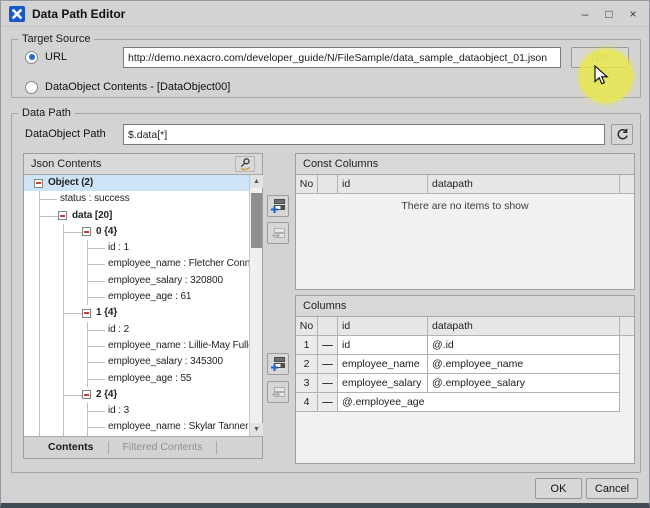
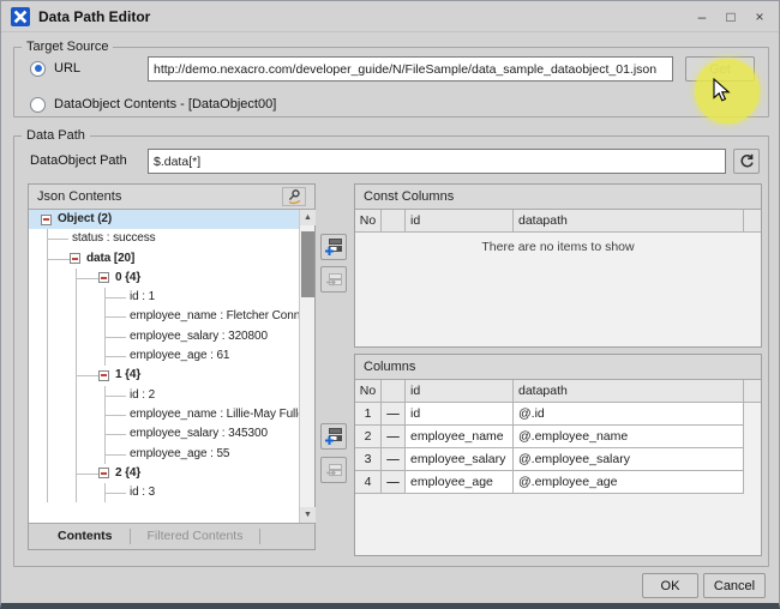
  Data Path Editor
  –
  □
  ×
  Target Source
  URL
  http://demo.nexacro.com/developer_guide/N/FileSample/data_sample_dataobject_01.json
  Get
  DataObject Contents - [DataObject00]
  Data Path
  DataObject Path
  $.data[*]
  Json Contents
  Object (2)
  status : success
  data [20]
  0 {4}
  id : 1
  employee_name : Fletcher Conn
  employee_salary : 320800
  employee_age : 61
  1 {4}
  id : 2
  employee_name : Lillie-May Full
  employee_salary : 345300
  employee_age : 55
  2 {4}
  id : 3
- employee_name : Skylar Tanner
  Contents
  Filtered Contents
  Const Columns
  No
  id
  datapath
  There are no items to show
  Columns
  No
  id
  datapath
  1
  —
  id
  @.id
  2
  —
  employee_name
  @.employee_name
  3
  —
  employee_salary
  @.employee_salary
  4
  —
+ employee_age
  @.employee_age
  OK
  Cancel
